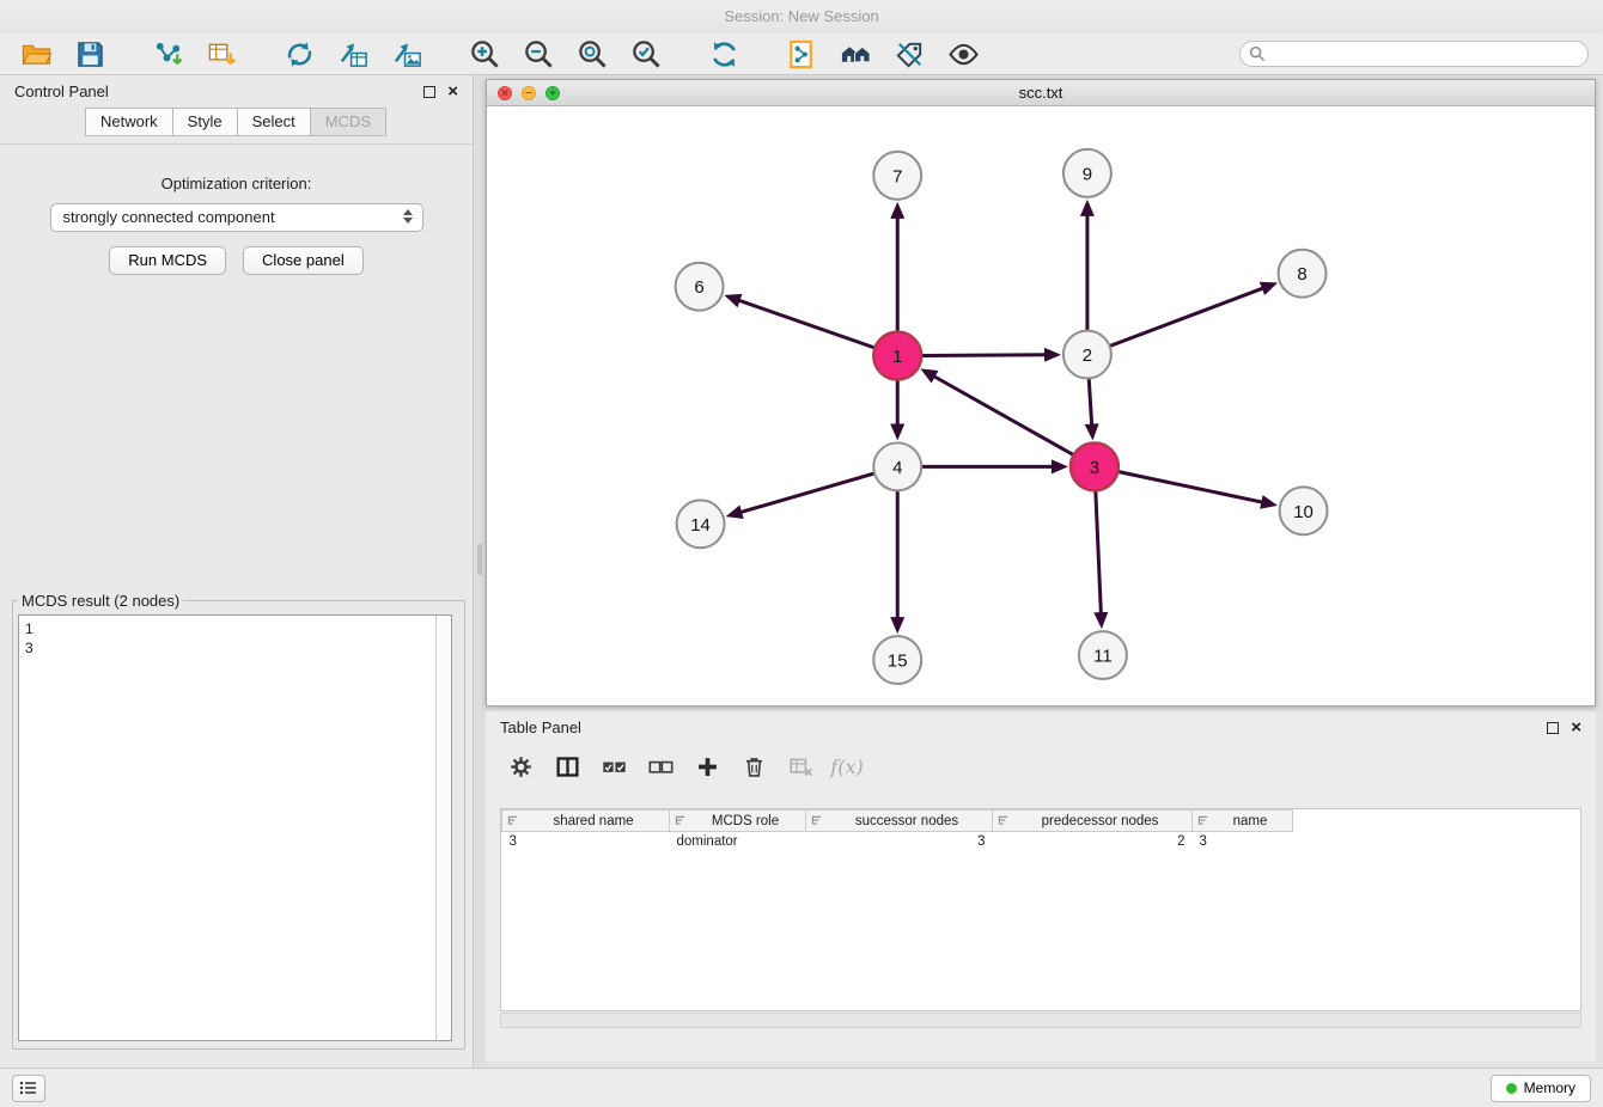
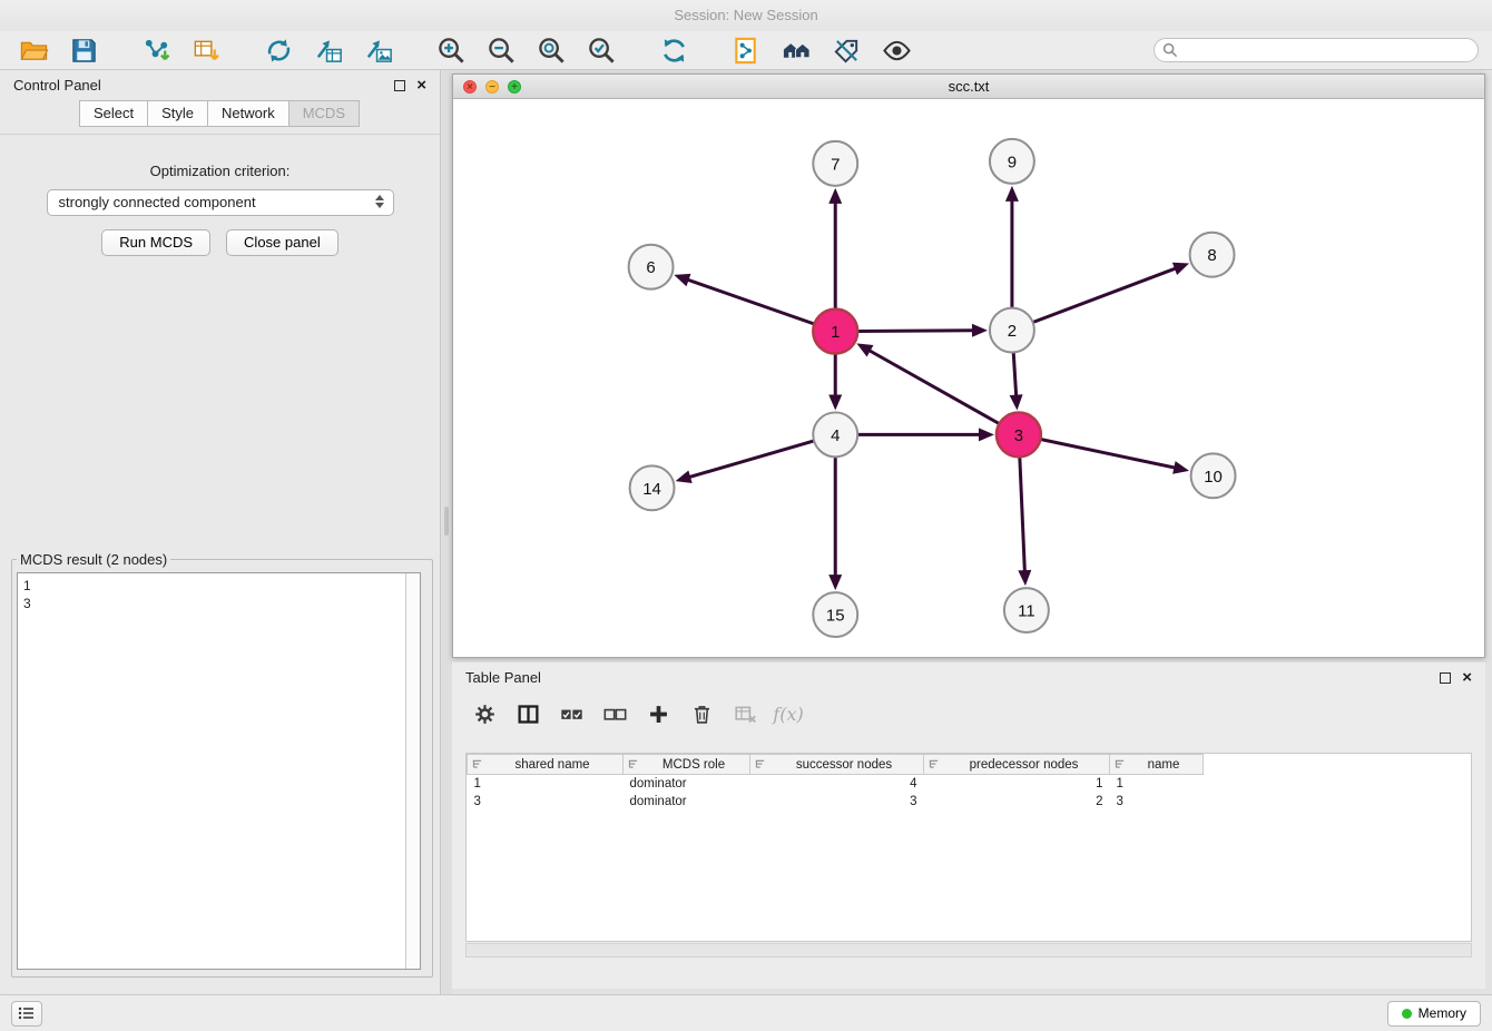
  Session: New Session
  Control Panel
- Network
+ Select
  Style
- Select
+ Network
  MCDS
  Optimization criterion:
  strongly connected component
  Run MCDS
  Close panel
  MCDS result (2 nodes)
  1
  3
  scc.txt
  7
  9
  6
  8
  1
  2
  4
  3
  14
  10
  15
  11
  Table Panel
  f(x)
  shared name	MCDS role	successor nodes	predecessor nodes	name
+ 1	dominator	4	1	1
  3	dominator	3	2	3
  Memory
